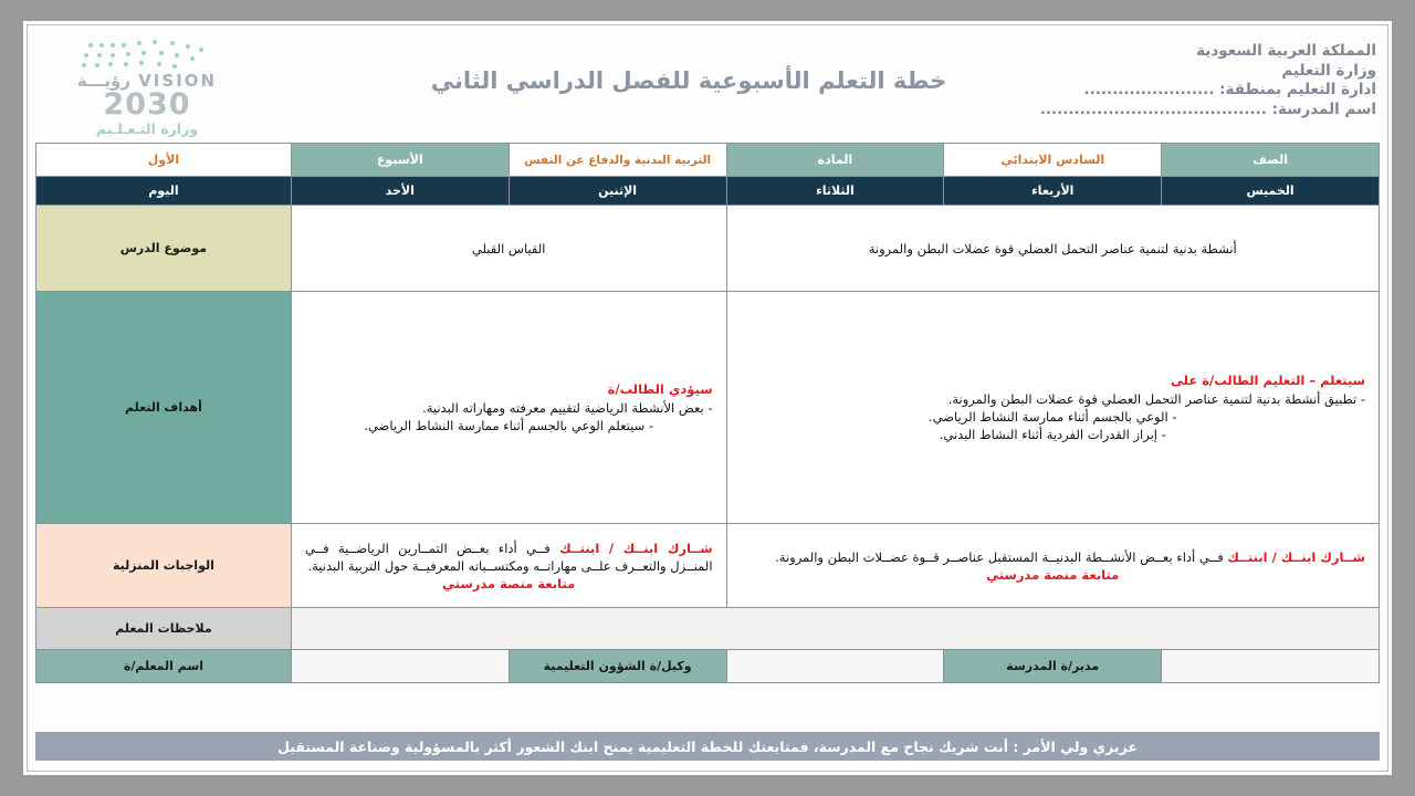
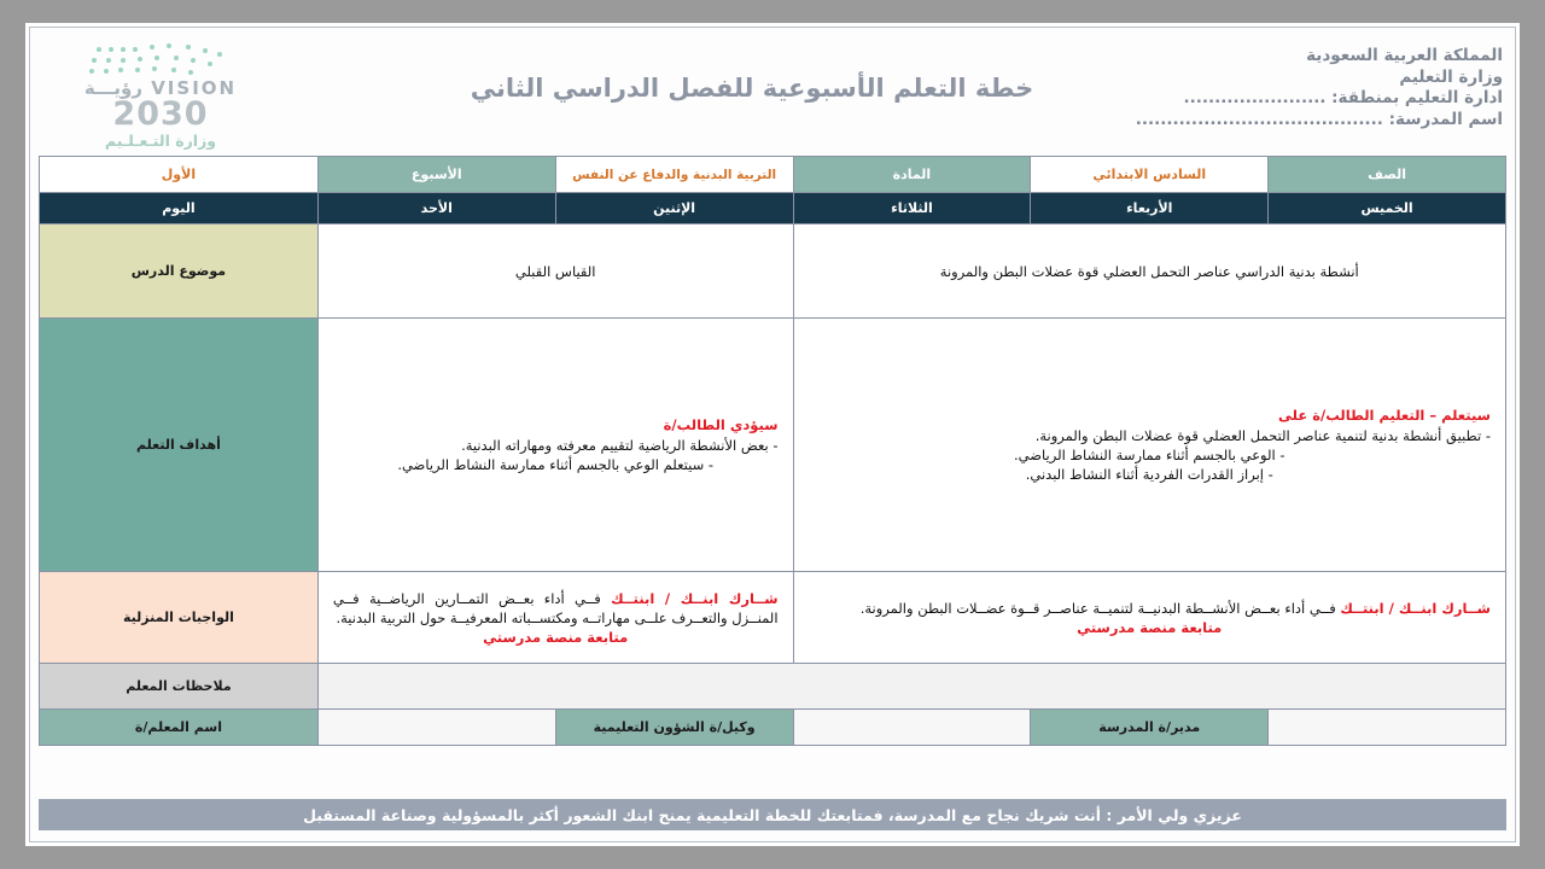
  المملكة العربية السعودية
  وزارة التعليم
  ادارة التعليم بمنطقة: .......................
  اسم المدرسة: ........................................
  خطة التعلم الأسبوعية للفصل الدراسي الثاني
  VISION رؤيـــة
  2030
  وزارة التـعـلـيم
  الصف	السادس الابتدائي	المادة	التربية البدنية والدفاع عن النفس	الأسبوع	الأول
  الخميس	الأربعاء	الثلاثاء	الإثنين	الأحد	اليوم
- أنشطة بدنية لتنمية عناصر التحمل العضلي قوة عضلات البطن والمرونة	القياس القبلي	موضوع الدرس
+ أنشطة بدنية الدراسي عناصر التحمل العضلي قوة عضلات البطن والمرونة	القياس القبلي	موضوع الدرس
  سيتعلم – التعليم الطالب/ة على - تطبيق أنشطة بدنية لتنمية عناصر التحمل العضلي قوة عضلات البطن والمرونة. - الوعي بالجسم أثناء ممارسة النشاط الرياضي. - إبراز القدرات الفردية أثناء النشاط البدني.	سيؤدي الطالب/ة - بعض الأنشطة الرياضية لتقييم معرفته ومهاراته البدنية. - سيتعلم الوعي بالجسم أثناء ممارسة النشاط الرياضي.	أهداف التعلم
- شــارك ابنــك / ابنتــك فــي أداء بعــض الأنشــطة البدنيــة المستقبل عناصــر قــوة عضــلات البطن والمرونة. متابعة منصة مدرستي	شــارك ابنــك / ابنتــك فــي أداء بعــض التمــارين الرياضــية فــي المنــزل والتعــرف علــى مهاراتــه ومكتســباته المعرفيــة حول التربية البدنية. متابعة منصة مدرستي	الواجبات المنزلية
+ شــارك ابنــك / ابنتــك فــي أداء بعــض الأنشــطة البدنيــة لتنميــة عناصــر قــوة عضــلات البطن والمرونة. متابعة منصة مدرستي	شــارك ابنــك / ابنتــك فــي أداء بعــض التمــارين الرياضــية فــي المنــزل والتعــرف علــى مهاراتــه ومكتســباته المعرفيــة حول التربية البدنية. متابعة منصة مدرستي	الواجبات المنزلية
  	ملاحظات المعلم
  	مدير/ة المدرسة		وكيل/ة الشؤون التعليمية		اسم المعلم/ة
  عزيزي ولي الأمر : أنت شريك نجاح مع المدرسة، فمتابعتك للخطة التعليمية يمنح ابنك الشعور أكثر بالمسؤولية وصناعة المستقبل
